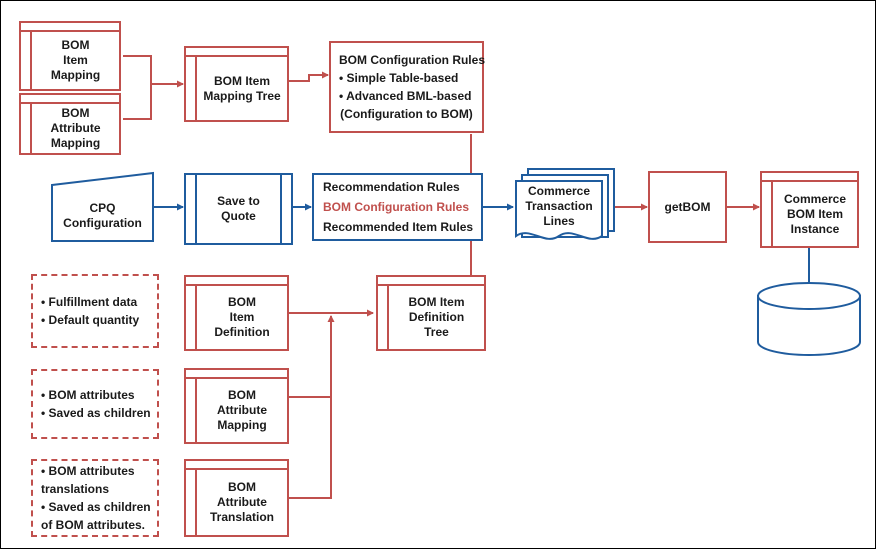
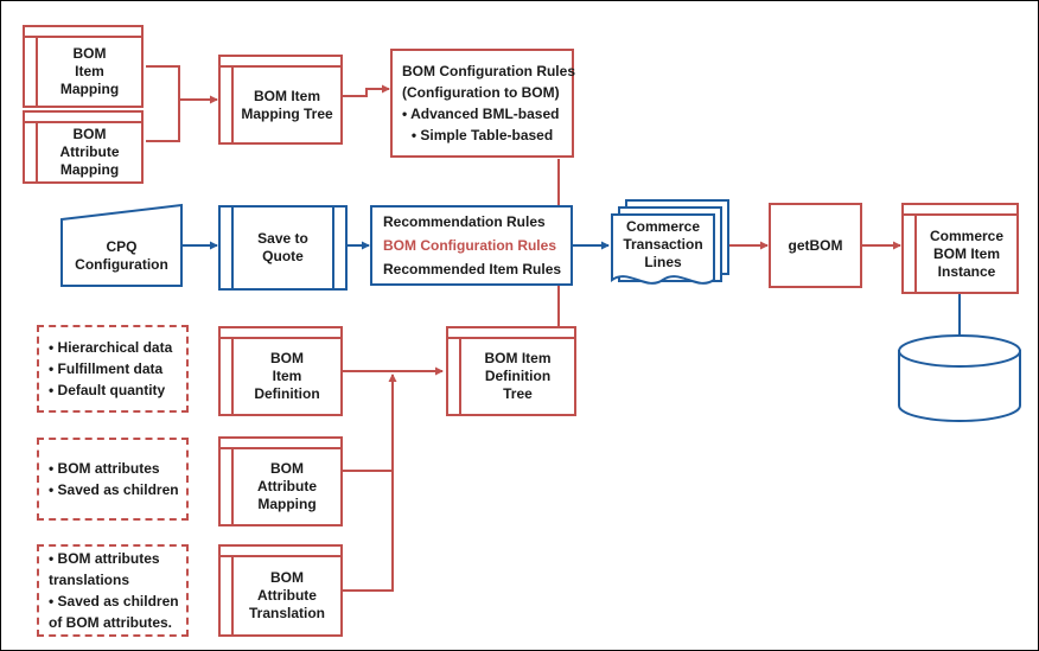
  BOM
  Item
  Mapping
  BOM
  Attribute
  Mapping
  BOM Item
  Mapping Tree
  BOM Configuration Rules
- • Simple Table-based
+ (Configuration to BOM)
  • Advanced BML-based
- (Configuration to BOM)
+ • Simple Table-based
  CPQ
  Configuration
  Save to
  Quote
  Recommendation Rules
  BOM Configuration Rules
  Recommended Item Rules
  Commerce
  Transaction
  Lines
  getBOM
  Commerce
  BOM Item
  Instance
+ • Hierarchical data
  • Fulfillment data
  • Default quantity
  • BOM attributes
  • Saved as children
  • BOM attributes
  translations
  • Saved as children
  of BOM attributes.
  BOM
  Item
  Definition
  BOM Item
  Definition
  Tree
  BOM
  Attribute
  Mapping
  BOM
  Attribute
  Translation
